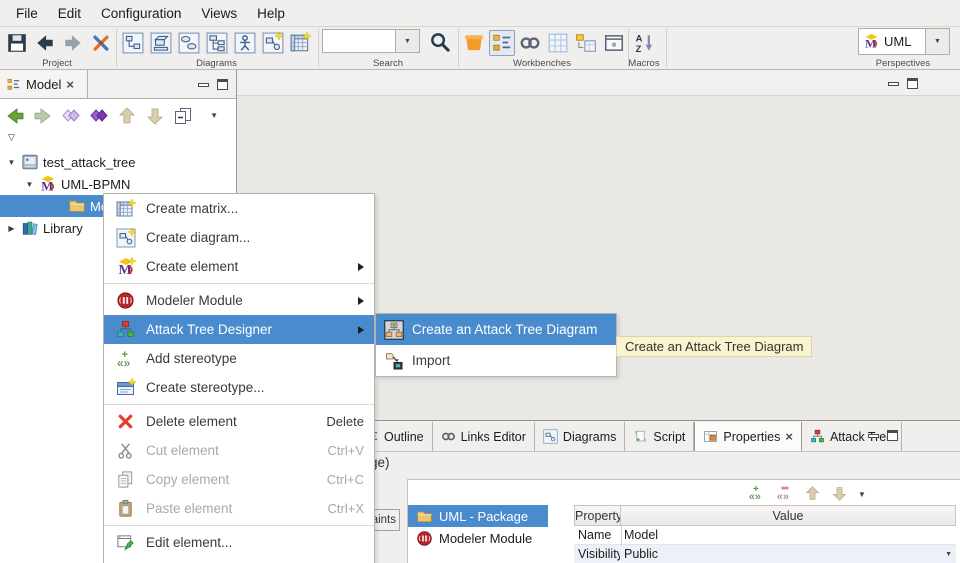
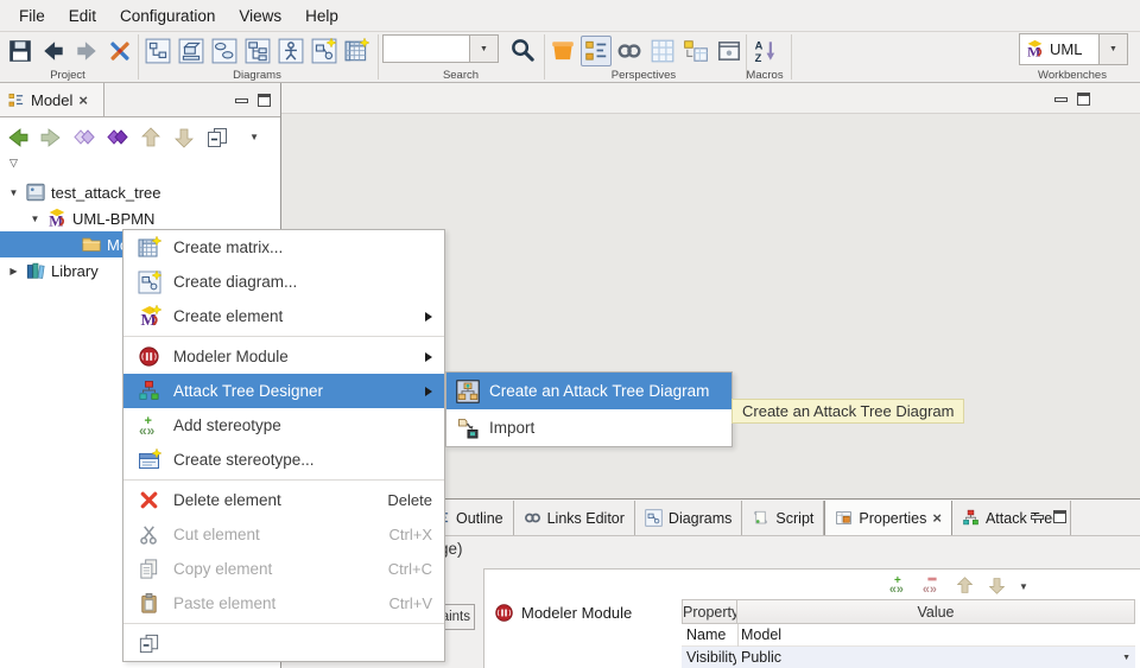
  File
  Edit
  Configuration
  Views
  Help
  Project
  Diagrams
  Search
- Workbenches
+ Perspectives
  Macros
  UML
- Perspectives
+ Workbenches
  Model
  ×
  ▼
  ▽
  ▼
  test_attack_tree
  ▼
  UML-BPMN
  ▶
  Library
  Outline
  Links Editor
  Diagrams
  Script
  Properties
  ×
  Attacke
  ints
  ▼
- UML - Package
  Modeler Module
  Propert
  Value
  Name
  Model
  Visibilit
  Public
  Create matrix...
  Create diagram...
  Create element
  Modeler Module
  Attack Tree Designer
  Add stereotype
  Create stereotype...
  Delete element
  Delete
  Cut element
- Ctrl+V
+ Ctrl+X
  Copy element
  Ctrl+C
  Paste element
- Ctrl+X
+ Ctrl+V
- Edit element...
  Create an Attack Tree Diagram
  Import
  Create an Attack Tree Diagram
